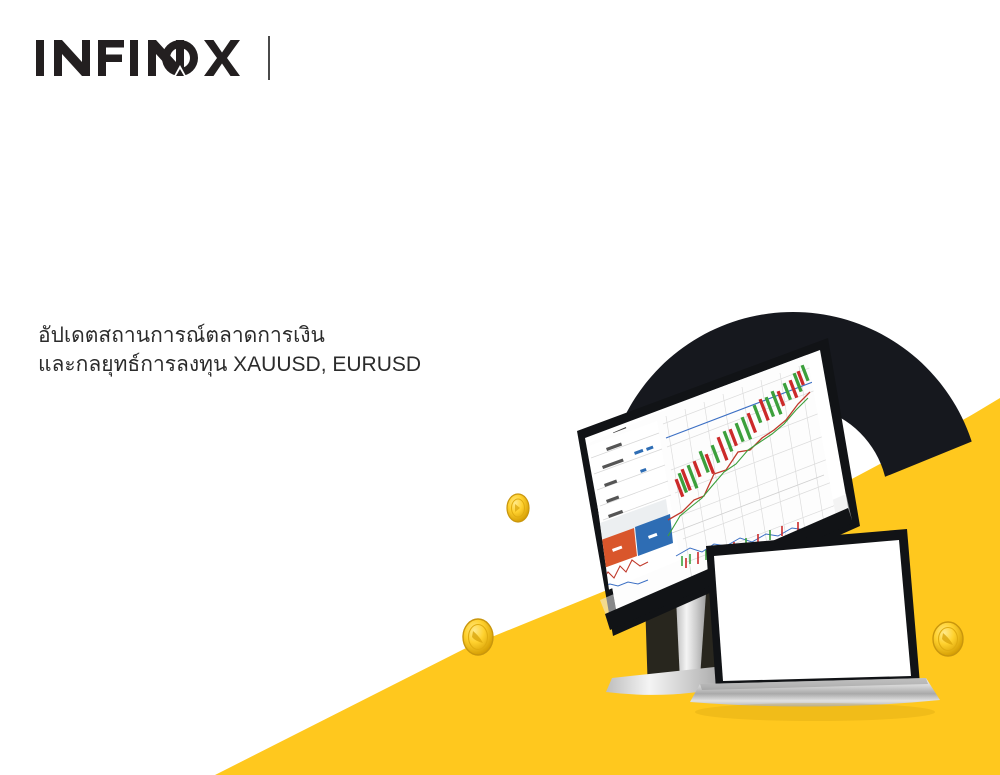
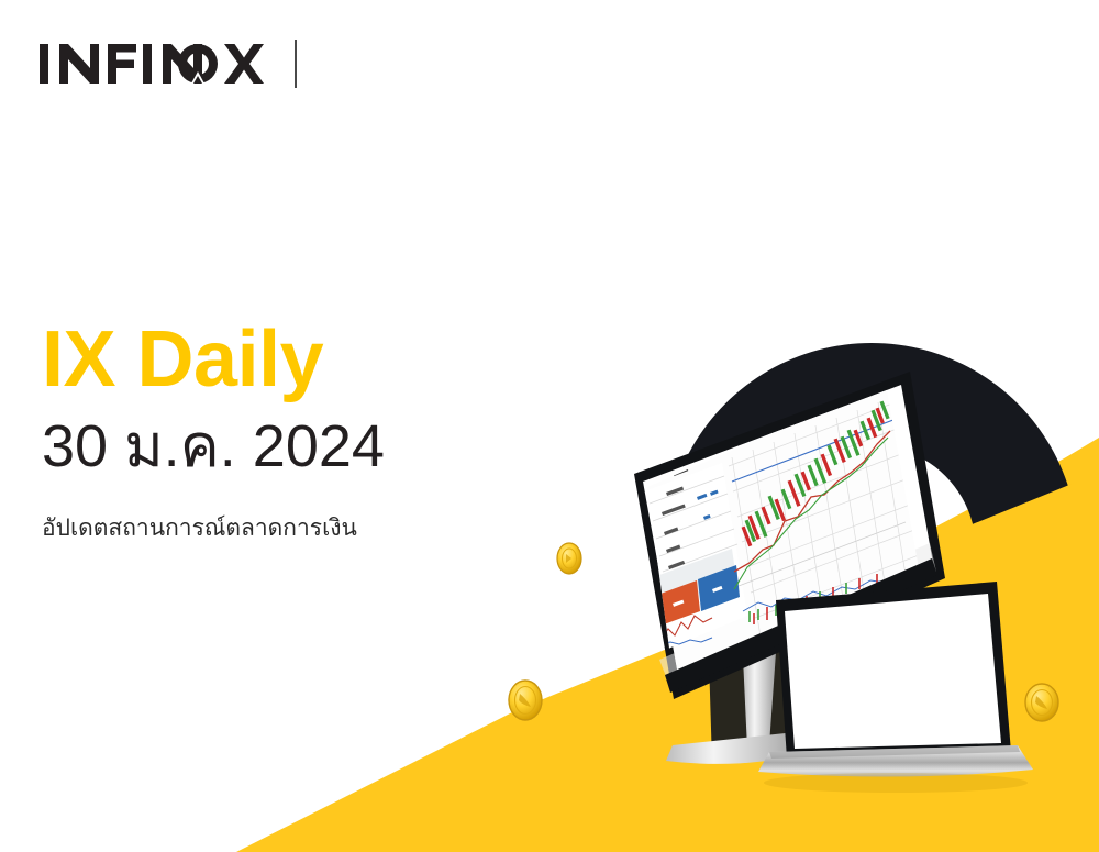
+ IX Daily
+ 30 ม.ค. 2024
  อัปเดตสถานการณ์ตลาดการเงิน
- และกลยุทธ์การลงทุน XAUUSD, EURUSD
